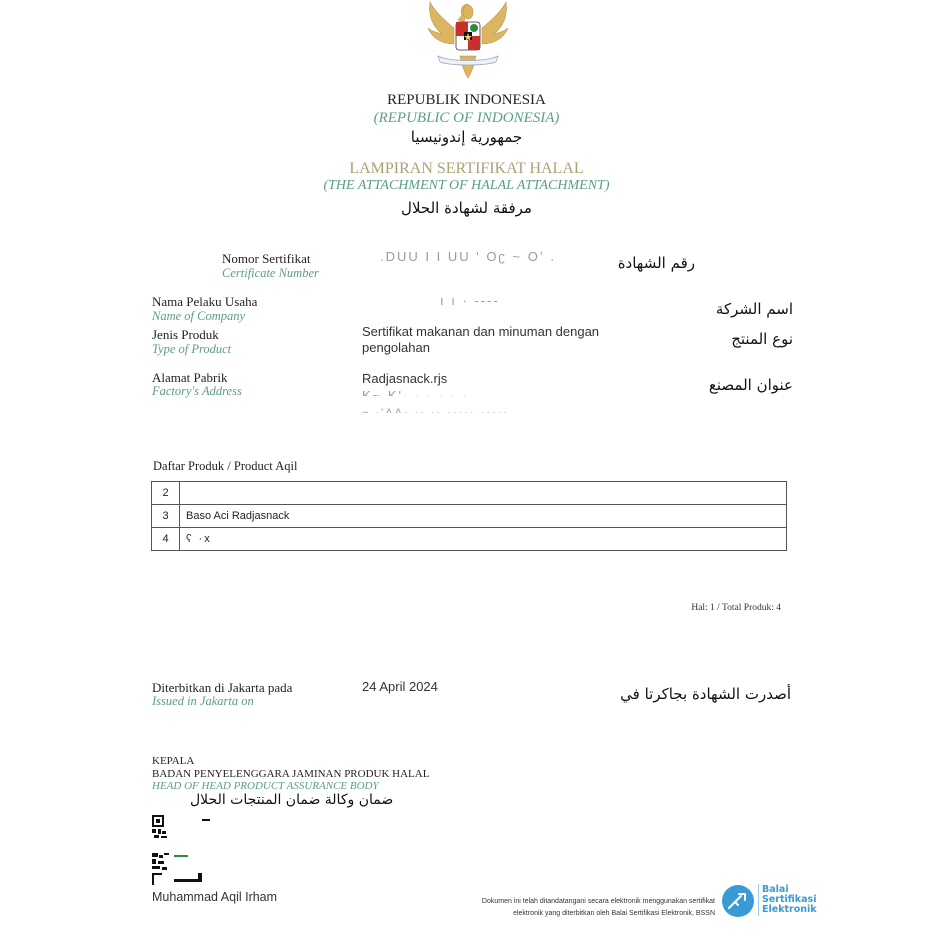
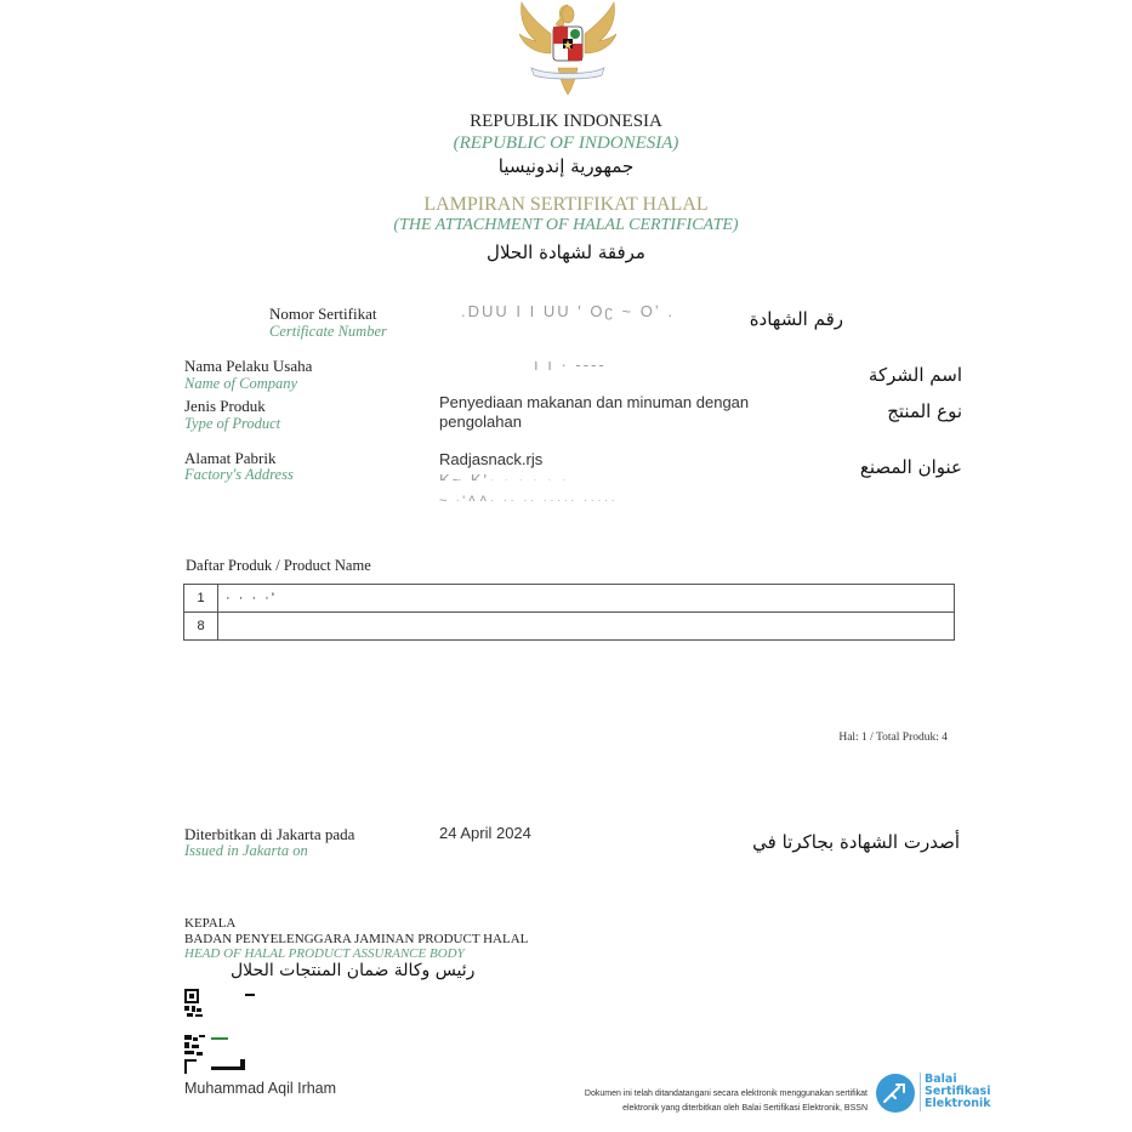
  REPUBLIK INDONESIA
  (REPUBLIC OF INDONESIA)
  جمهورية إندونيسيا
  LAMPIRAN SERTIFIKAT HALAL
- (THE ATTACHMENT OF HALAL ATTACHMENT)
+ (THE ATTACHMENT OF HALAL CERTIFICATE)
  مرفقة لشهادة الحلال
  Nomor Sertifikat
  Certificate Number
  .DUU I I UU ' Oʗ ~ Oʼ .
  رقم الشهادة
  Nama Pelaku Usaha
  Name of Company
  ı ı · ----
  اسم الشركة
  Jenis Produk
  Type of Product
- Sertifikat makanan dan minuman dengan
+ Penyediaan makanan dan minuman dengan
  pengolahan
  نوع المنتج
  Alamat Pabrik
  Factory's Address
  Radjasnack.rjs
  K~ K'· · · · · ·
  عنوان المصنع
- Daftar Produk / Product Aqil
+ Daftar Produk / Product Name
+ 1	· · · ·'
- 2
+ 8
- 3	Baso Aci Radjasnack
- 4	ʕ ·x
  Hal: 1 / Total Produk: 4
  Diterbitkan di Jakarta pada
  Issued in Jakarta on
  24 April 2024
  أصدرت الشهادة بجاكرتا في
  KEPALA
- BADAN PENYELENGGARA JAMINAN PRODUK HALAL
+ BADAN PENYELENGGARA JAMINAN PRODUCT HALAL
- HEAD OF HEAD PRODUCT ASSURANCE BODY
+ HEAD OF HALAL PRODUCT ASSURANCE BODY
- ضمان وكالة ضمان المنتجات الحلال
+ رئيس وكالة ضمان المنتجات الحلال
  Muhammad Aqil Irham
  Balai
  Sertifikasi
  Elektronik
